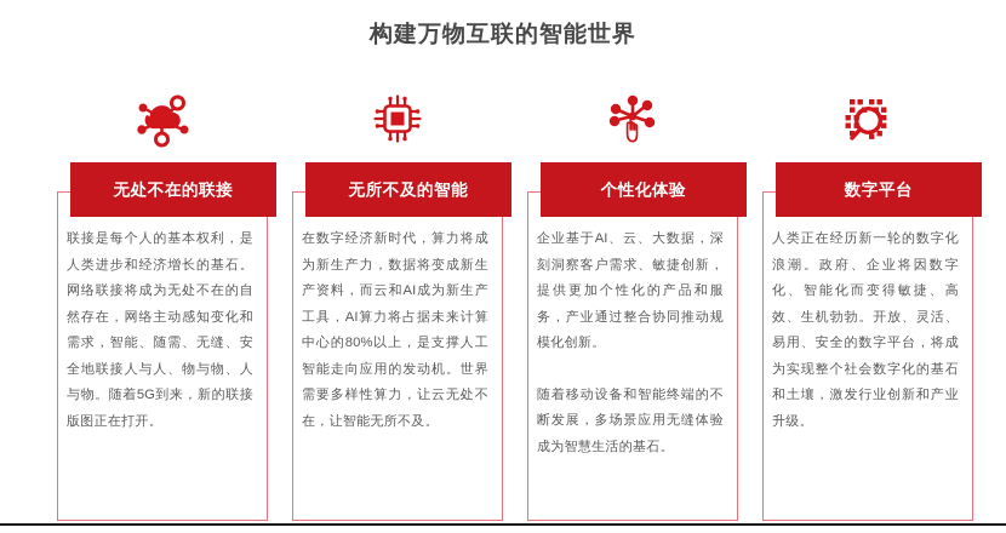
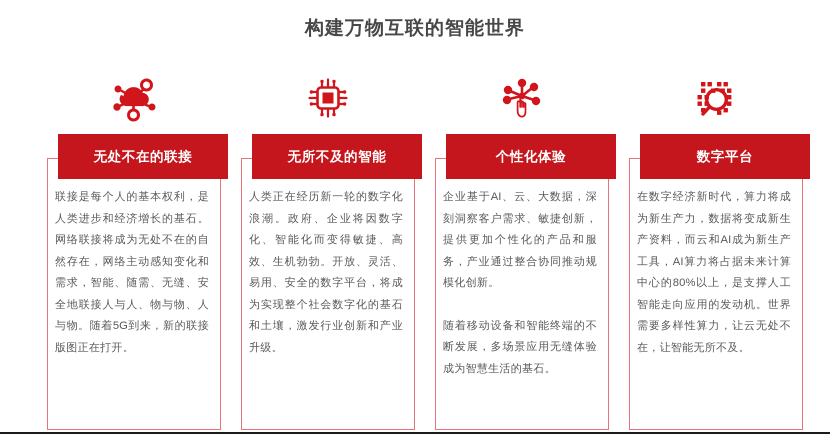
  构建万物互联的智能世界
  无处不在的联接
  联接是每个人的基本权利，是人类进步和经济增长的基石。网络联接将成为无处不在的自然存在，网络主动感知变化和需求，智能、随需、无缝、安全地联接人与人、物与物、人与物。随着5G到来，新的联接版图正在打开。
  无所不及的智能
- 在数字经济新时代，算力将成为新生产力，数据将变成新生产资料，而云和AI成为新生产工具，AI算力将占据未来计算中心的80%以上，是支撑人工智能走向应用的发动机。世界需要多样性算力，让云无处不在，让智能无所不及。
+ 人类正在经历新一轮的数字化浪潮。政府、企业将因数字化、智能化而变得敏捷、高效、生机勃勃。开放、灵活、易用、安全的数字平台，将成为实现整个社会数字化的基石和土壤，激发行业创新和产业升级。
  个性化体验
  企业基于AI、云、大数据，深刻洞察客户需求、敏捷创新，提供更加个性化的产品和服务，产业通过整合协同推动规模化创新。
  随着移动设备和智能终端的不断发展，多场景应用无缝体验成为智慧生活的基石。
  数字平台
- 人类正在经历新一轮的数字化浪潮。政府、企业将因数字化、智能化而变得敏捷、高效、生机勃勃。开放、灵活、易用、安全的数字平台，将成为实现整个社会数字化的基石和土壤，激发行业创新和产业升级。
+ 在数字经济新时代，算力将成为新生产力，数据将变成新生产资料，而云和AI成为新生产工具，AI算力将占据未来计算中心的80%以上，是支撑人工智能走向应用的发动机。世界需要多样性算力，让云无处不在，让智能无所不及。
